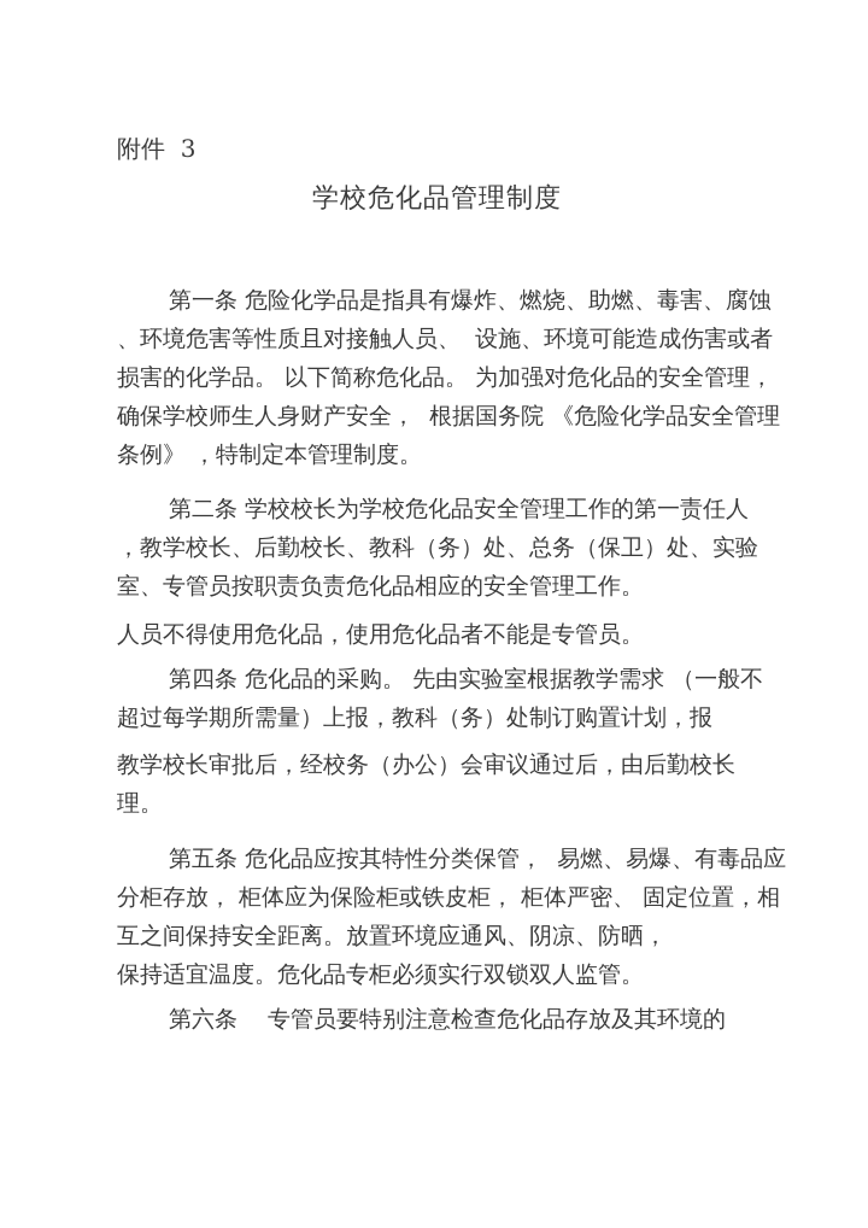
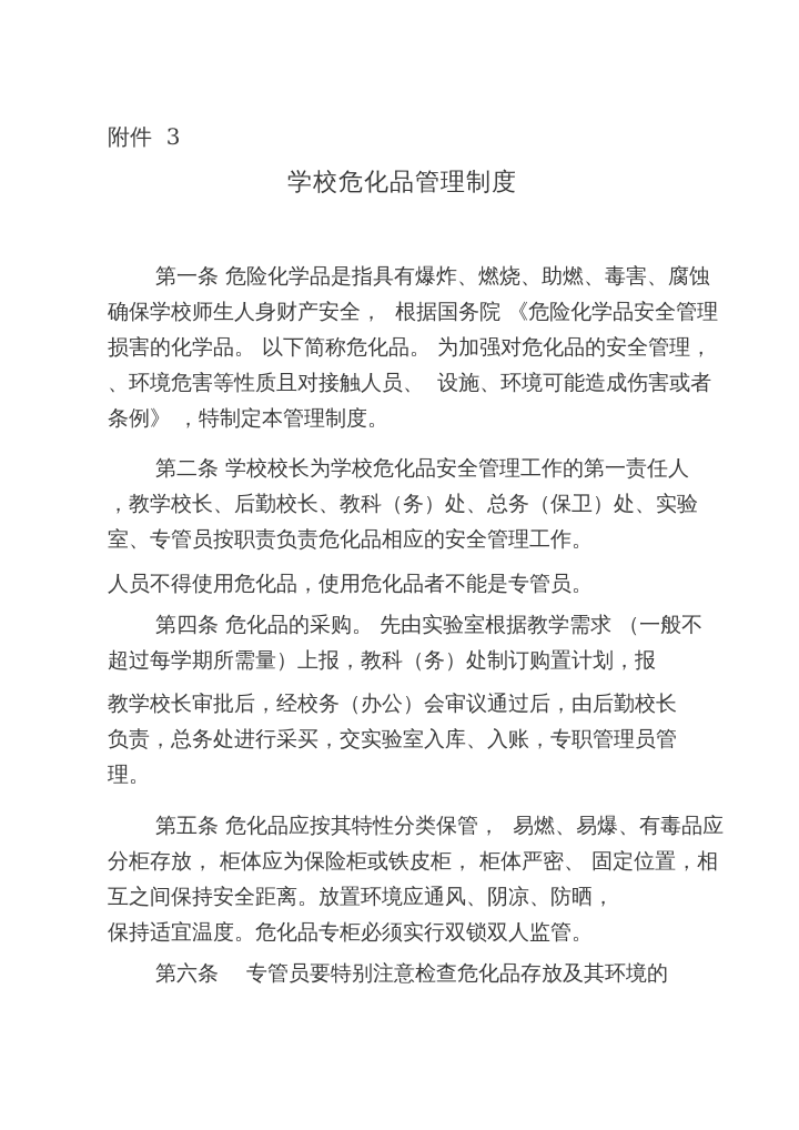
  附件 3
  学校危化品管理制度
  第一条 危险化学品是指具有爆炸、燃烧、助燃、毒害、腐蚀
- 、环境危害等性质且对接触人员、 设施、环境可能造成伤害或者
+ 确保学校师生人身财产安全， 根据国务院 《危险化学品安全管理
  损害的化学品。 以下简称危化品。 为加强对危化品的安全管理，
- 确保学校师生人身财产安全， 根据国务院 《危险化学品安全管理
+ 、环境危害等性质且对接触人员、 设施、环境可能造成伤害或者
  条例》 ，特制定本管理制度。
  第二条 学校校长为学校危化品安全管理工作的第一责任人
  ，教学校长、后勤校长、教科（务）处、总务（保卫）处、实验
  室、专管员按职责负责危化品相应的安全管理工作。
  人员不得使用危化品，使用危化品者不能是专管员。
  第四条 危化品的采购。 先由实验室根据教学需求 （一般不
  超过每学期所需量）上报，教科（务）处制订购置计划，报
  教学校长审批后，经校务（办公）会审议通过后，由后勤校长
+ 负责，总务处进行采买，交实验室入库、入账，专职管理员管
  理。
  第五条 危化品应按其特性分类保管， 易燃、易爆、有毒品应
  分柜存放， 柜体应为保险柜或铁皮柜， 柜体严密、 固定位置，相
  互之间保持安全距离。放置环境应通风、阴凉、防晒，
  保持适宜温度。危化品专柜必须实行双锁双人监管。
  第六条 专管员要特别注意检查危化品存放及其环境的
